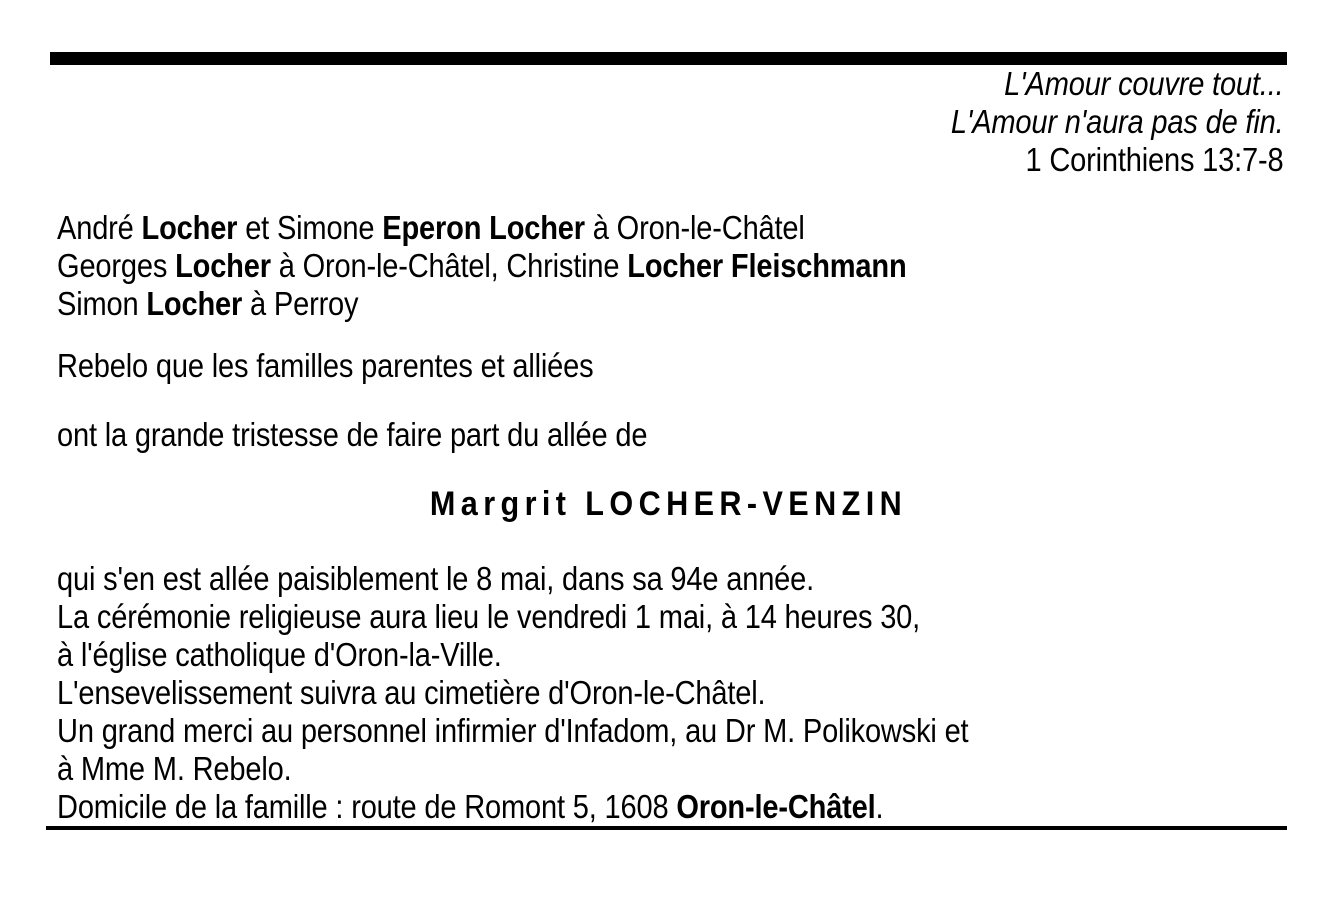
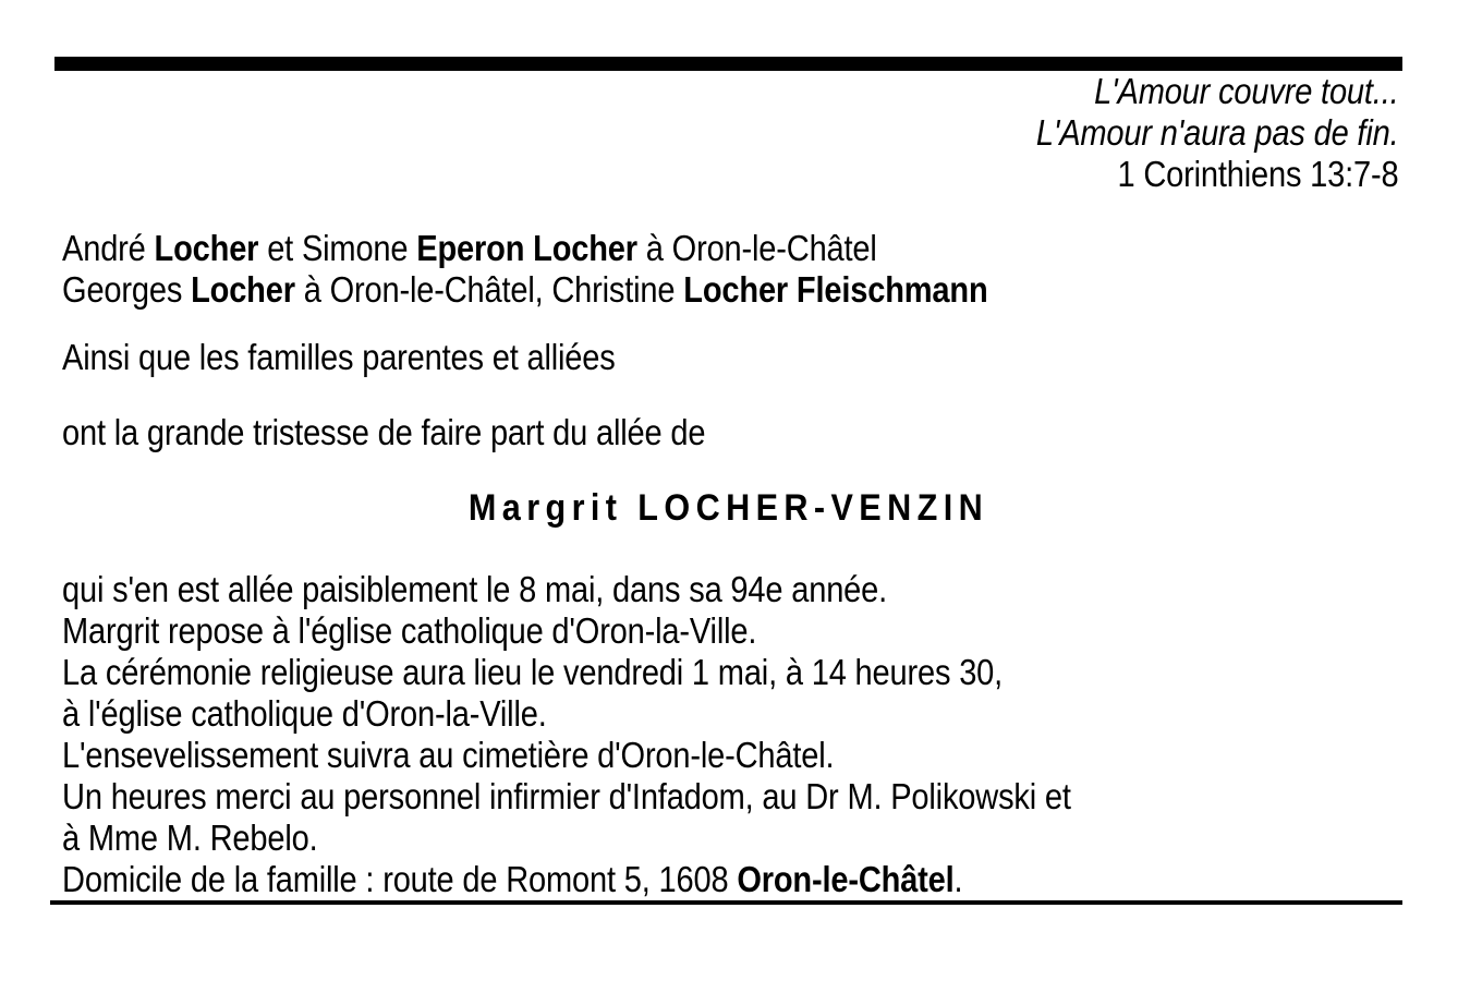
  L'Amour couvre tout...
  L'Amour n'aura pas de fin.
  1 Corinthiens 13:7-8
  André Locher et Simone Eperon Locher à Oron-le-Châtel
  Georges Locher à Oron-le-Châtel, Christine Locher Fleischmann
- Simon Locher à Perroy
- Rebelo que les familles parentes et alliées
+ Ainsi que les familles parentes et alliées
  ont la grande tristesse de faire part du allée de
  Margrit LOCHER-VENZIN
  qui s'en est allée paisiblement le 8 mai, dans sa 94e année.
+ Margrit repose à l'église catholique d'Oron-la-Ville.
  La cérémonie religieuse aura lieu le vendredi 1 mai, à 14 heures 30,
  à l'église catholique d'Oron-la-Ville.
  L'ensevelissement suivra au cimetière d'Oron-le-Châtel.
- Un grand merci au personnel infirmier d'Infadom, au Dr M. Polikowski et
+ Un heures merci au personnel infirmier d'Infadom, au Dr M. Polikowski et
  à Mme M. Rebelo.
  Domicile de la famille : route de Romont 5, 1608 Oron-le-Châtel.
